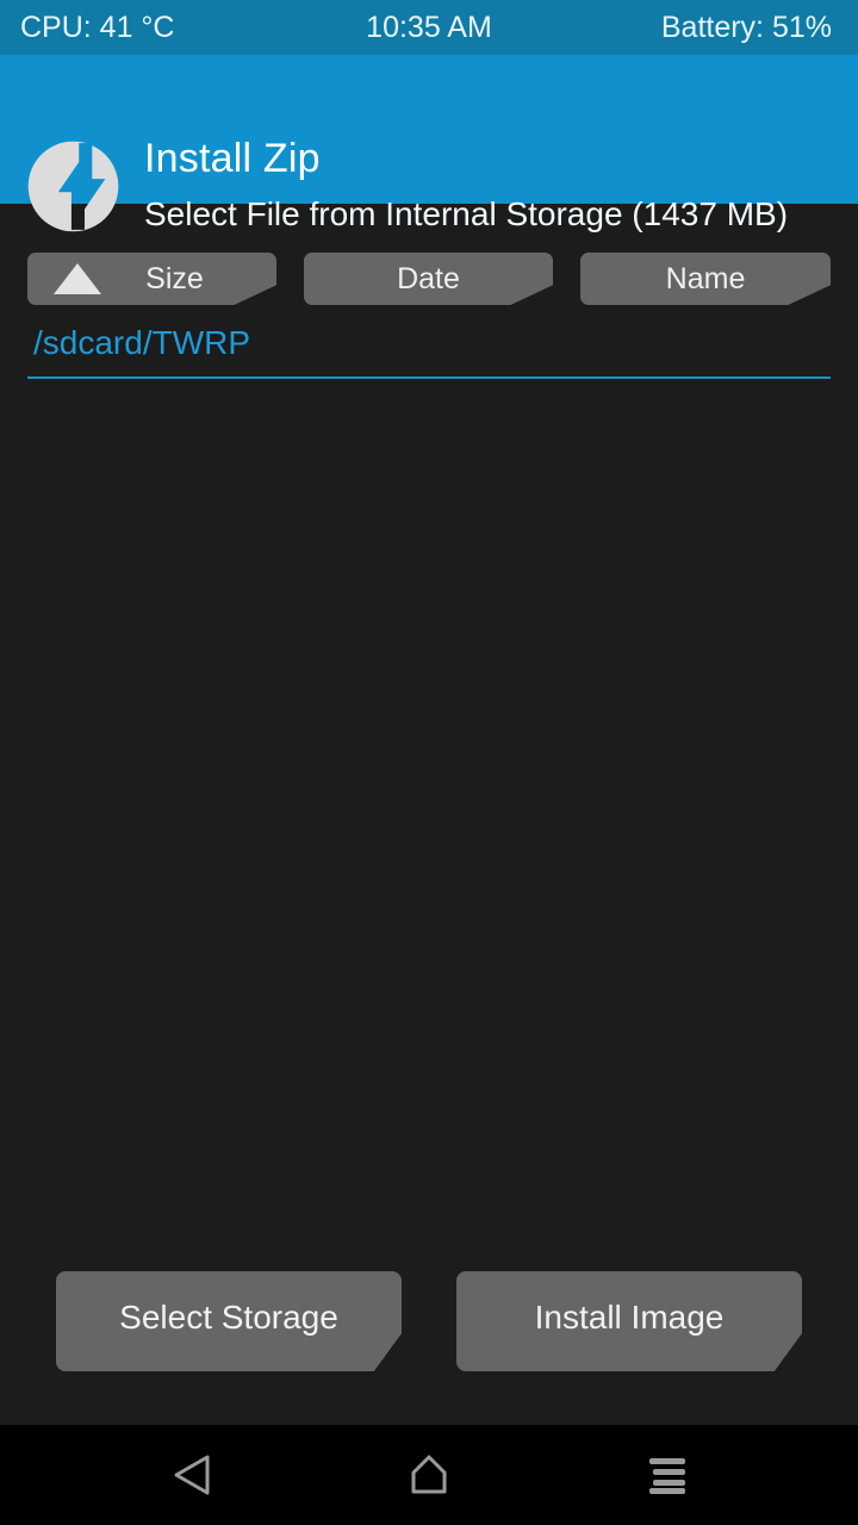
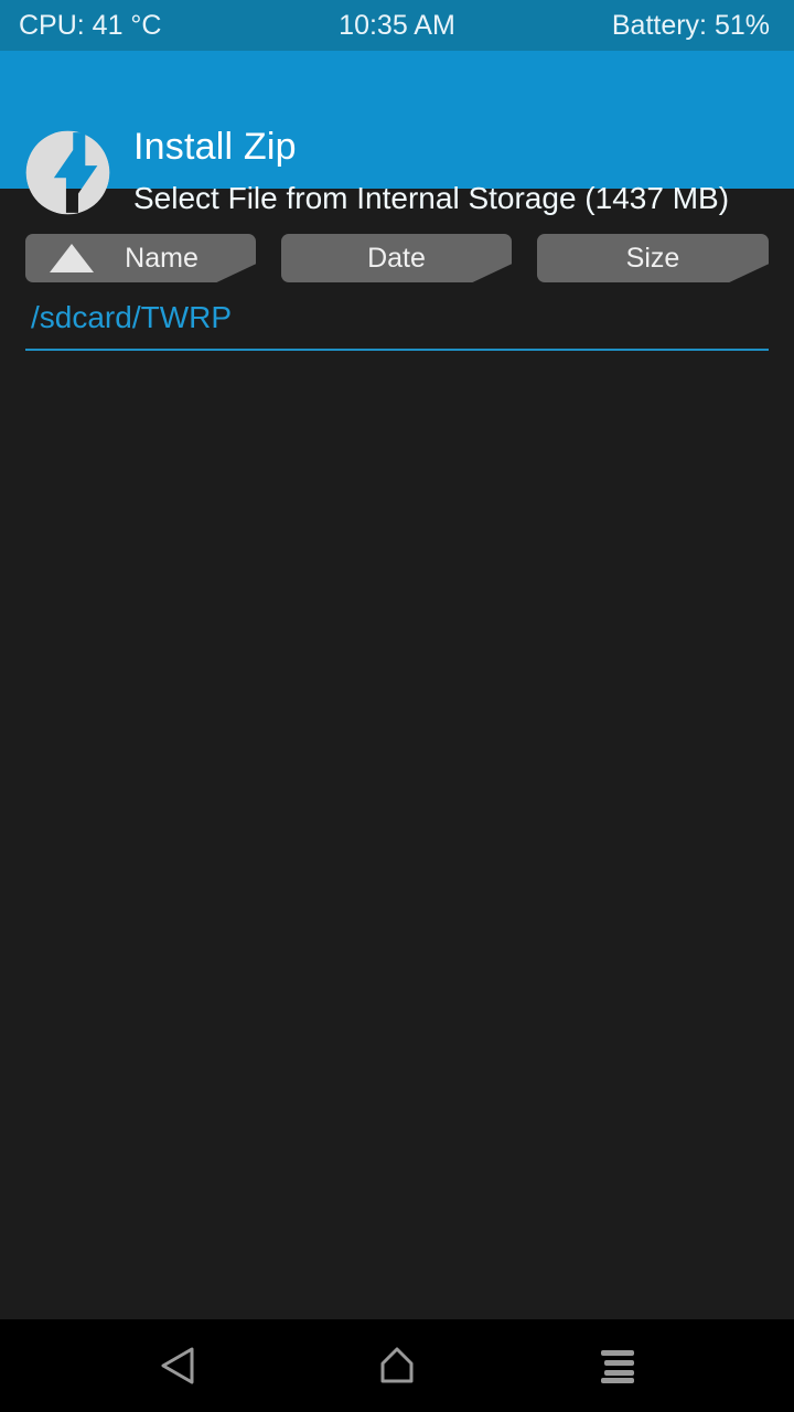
  CPU: 41 °C
  10:35 AM
  Battery: 51%
  Install Zip
  Select File from Internal Storage (1437 MB)
- Size
+ Name
  Date
- Name
+ Size
  /sdcard/TWRP
- Select Storage
- Install Image
